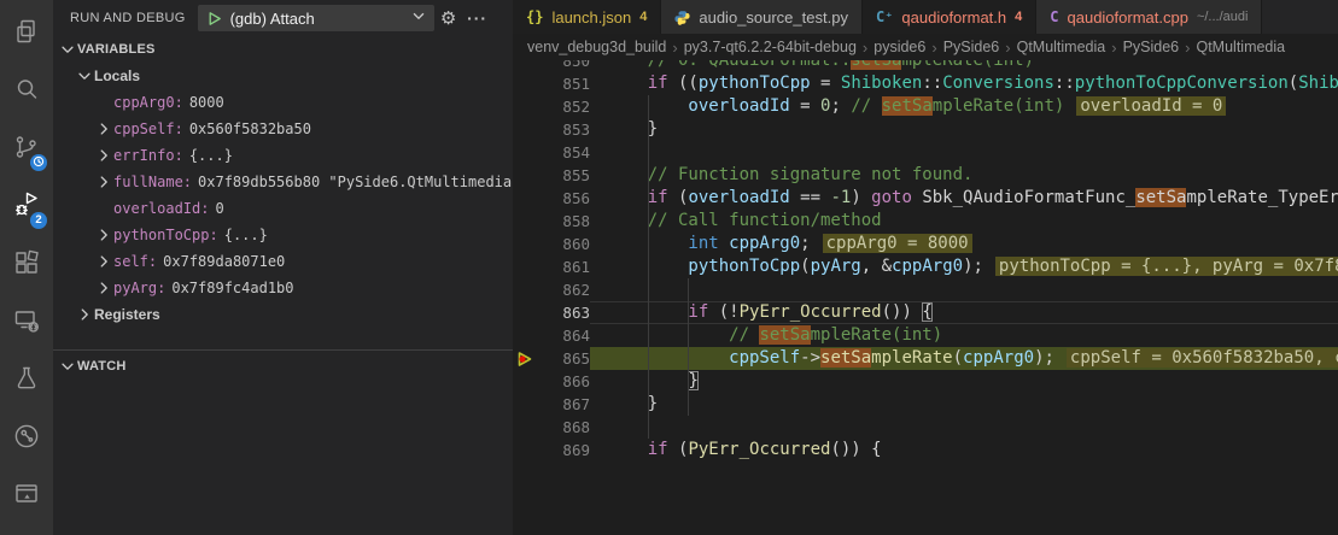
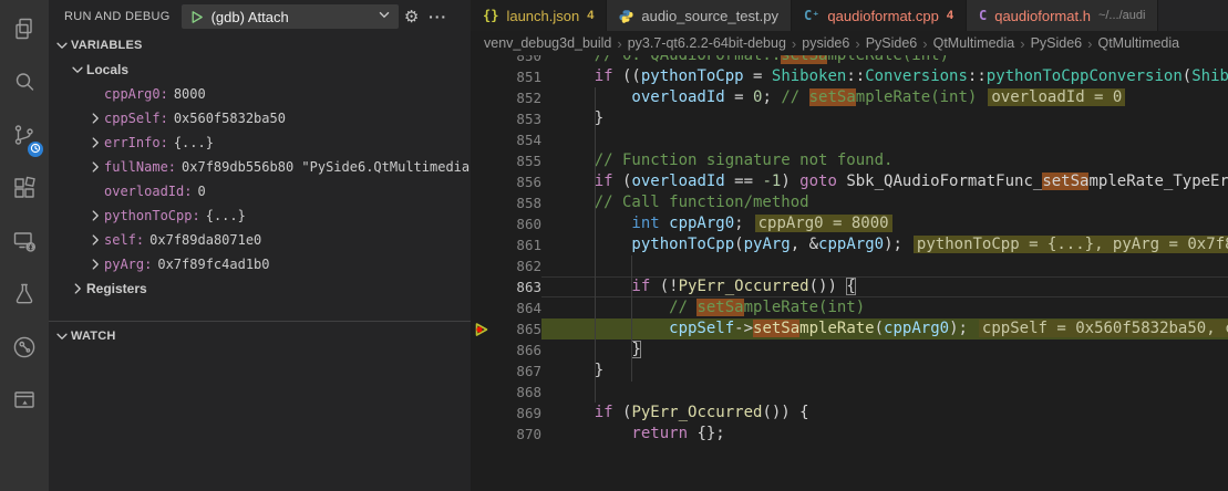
- 2
  RUN AND DEBUG
  (gdb) Attach
  ⚙
  ···
  VARIABLES
  Locals
  cppArg0
  :
  8000
  cppSelf
  :
  0x560f5832ba50
  errInfo
  :
  {...}
  fullName
  :
  0x7f89db556b80 "PySide6.QtMultimedia
  overloadId
  :
  0
  pythonToCpp
  :
  {...}
  self
  :
  0x7f89da8071e0
  pyArg
  :
  0x7f89fc4ad1b0
  Registers
  WATCH
  {}
  launch.json
  4
  audio_source_test.py
  C⁺
- qaudioformat.h
+ qaudioformat.cpp
  4
  C
- qaudioformat.cpp
+ qaudioformat.h
  ~/.../audi
  venv_debug3d_build
  ›
  py3.7-qt6.2.2-64bit-debug
  ›
  pyside6
  ›
  PySide6
  ›
  QtMultimedia
  ›
  PySide6
  ›
  QtMultimedia
  850
  // 0: QAudioFormat::setSampleRate(int)
  851
  if ((pythonToCpp = Shiboken::Conversions::pythonToCppConversion(Shib
  852
  overloadId = 0; // setSampleRate(int) overloadId = 0
  853
  }
  854
  855
  // Function signature not found.
  856
  if (overloadId == -1) goto Sbk_QAudioFormatFunc_setSampleRate_TypeEr
  858
  // Call function/method
  860
  int cppArg0; cppArg0 = 8000
  861
  pythonToCpp(pyArg, &cppArg0); pythonToCpp = {...}, pyArg = 0x7f
  862
  863
  if (!PyErr_Occurred()) {
  864
  // setSampleRate(int)
  865
  cppSelf->setSampleRate(cppArg0); cppSelf = 0x560f5832ba50,
  866
  }
  867
  }
  868
  869
  if (PyErr_Occurred()) {
+ 870
+ return {};
